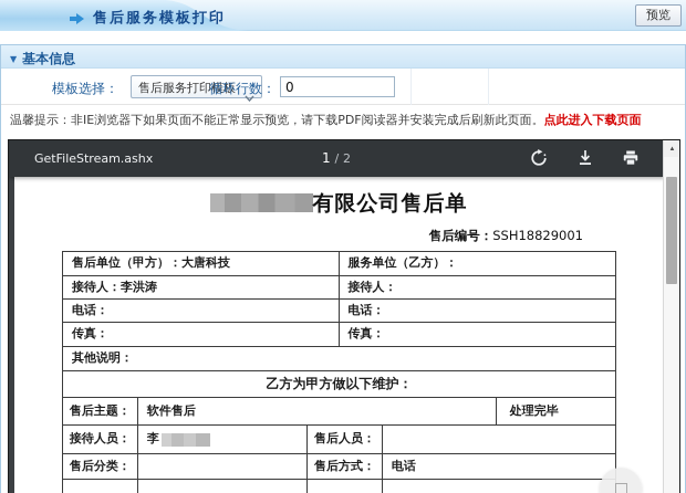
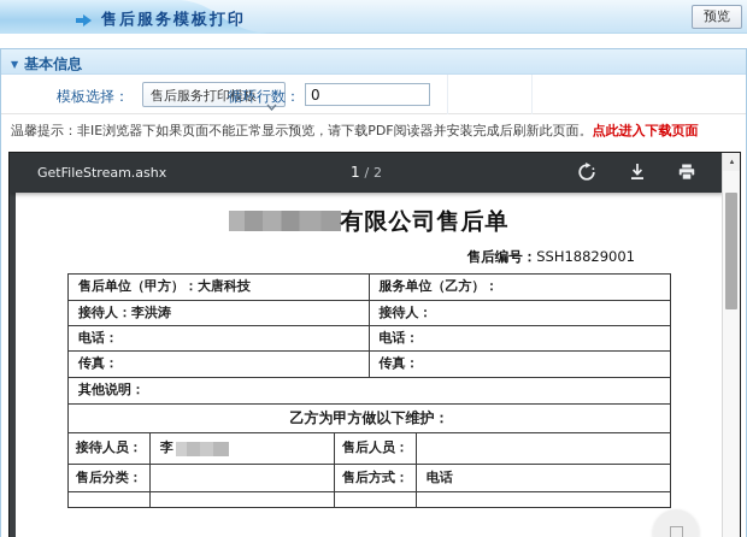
  售后服务模板打印
  预览
  ▼ 基本信息
  模板选择：
  售后服务打印模板
  循环行数：
  0
  温馨提示：非IE浏览器下如果页面不能正常显示预览，请下载PDF阅读器并安装完成后刷新此页面。点此进入下载页面
  GetFileStream.ashx
  1 / 2
  有限公司售后单
  售后编号：SSH18829001
  售后单位（甲方）：大唐科技
  服务单位（乙方）：
  接待人：李洪涛
  接待人：
  电话：
  电话：
  传真：
  传真：
  其他说明：
  乙方为甲方做以下维护：
- 售后主题：
- 软件售后
- 处理完毕
  接待人员：
  李
  售后人员：
  售后分类：
  售后方式：
  电话
